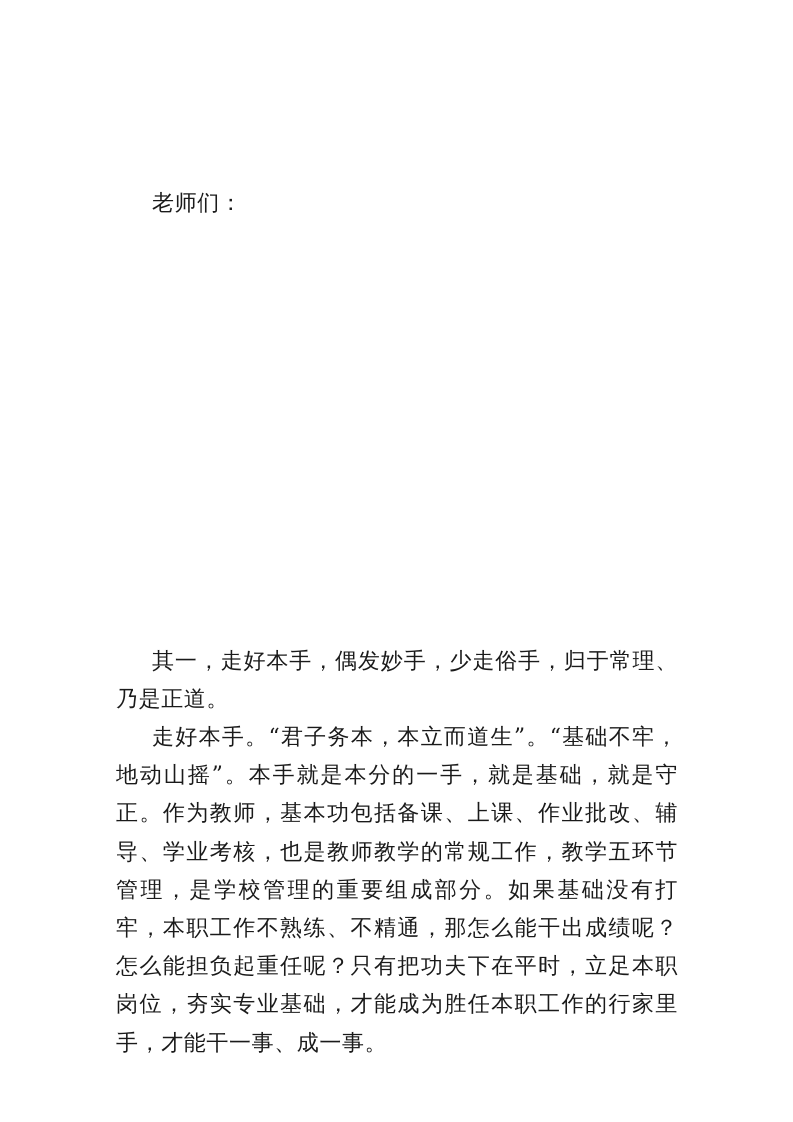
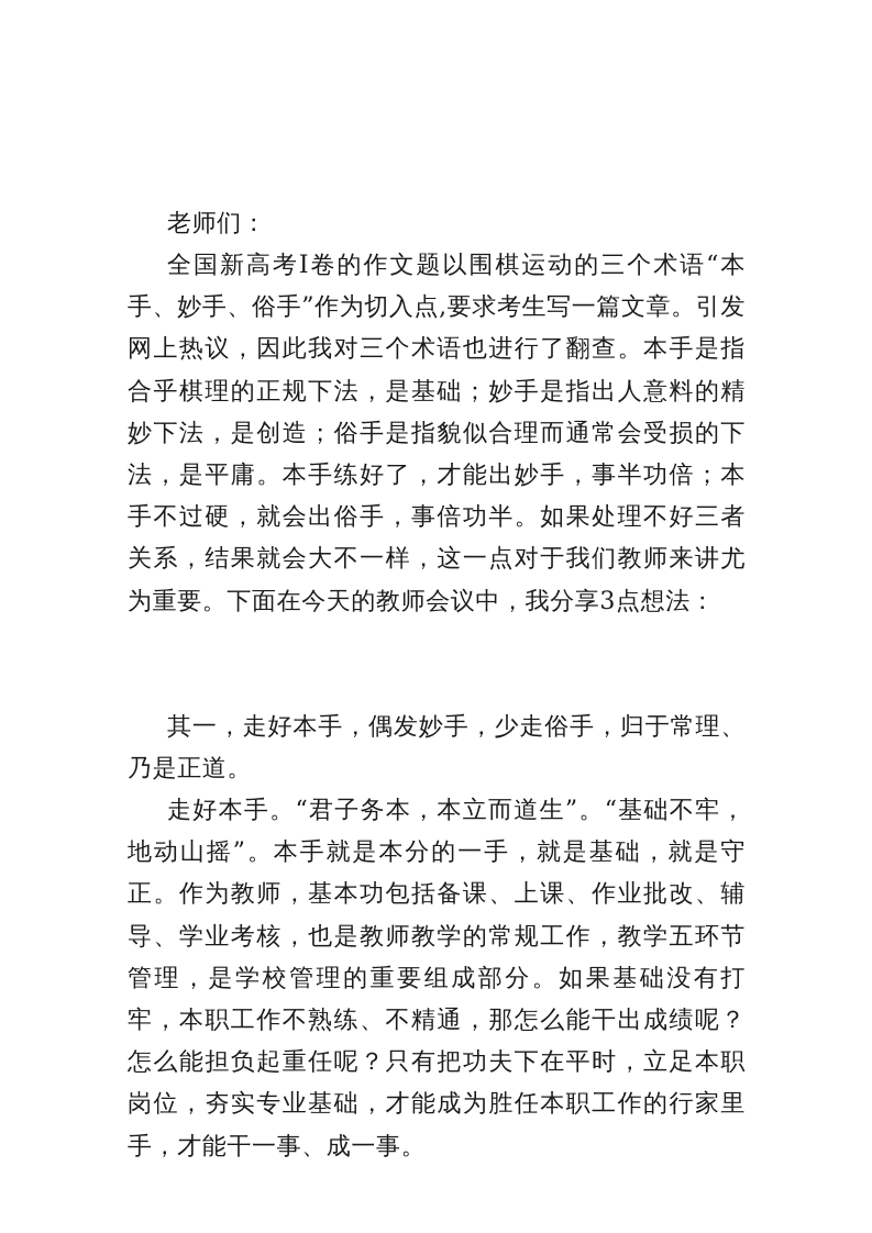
  老师们：
+ 全国新高考Ⅰ卷的作文题以围棋运动的三个术语“本手、妙手、俗手”作为切入点,要求考生写一篇文章。引发网上热议，因此我对三个术语也进行了翻查。本手是指合乎棋理的正规下法，是基础；妙手是指出人意料的精妙下法，是创造；俗手是指貌似合理而通常会受损的下法，是平庸。本手练好了，才能出妙手，事半功倍；本手不过硬，就会出俗手，事倍功半。如果处理不好三者关系，结果就会大不一样，这一点对于我们教师来讲尤为重要。下面在今天的教师会议中，我分享3点想法：
  其一，走好本手，偶发妙手，少走俗手，归于常理、乃是正道。
  走好本手。“君子务本，本立而道生”。“基础不牢，地动山摇”。本手就是本分的一手，就是基础，就是守正。作为教师，基本功包括备课、上课、作业批改、辅导、学业考核，也是教师教学的常规工作，教学五环节管理，是学校管理的重要组成部分。如果基础没有打牢，本职工作不熟练、不精通，那怎么能干出成绩呢？怎么能担负起重任呢？只有把功夫下在平时，立足本职岗位，夯实专业基础，才能成为胜任本职工作的行家里手，才能干一事、成一事。
